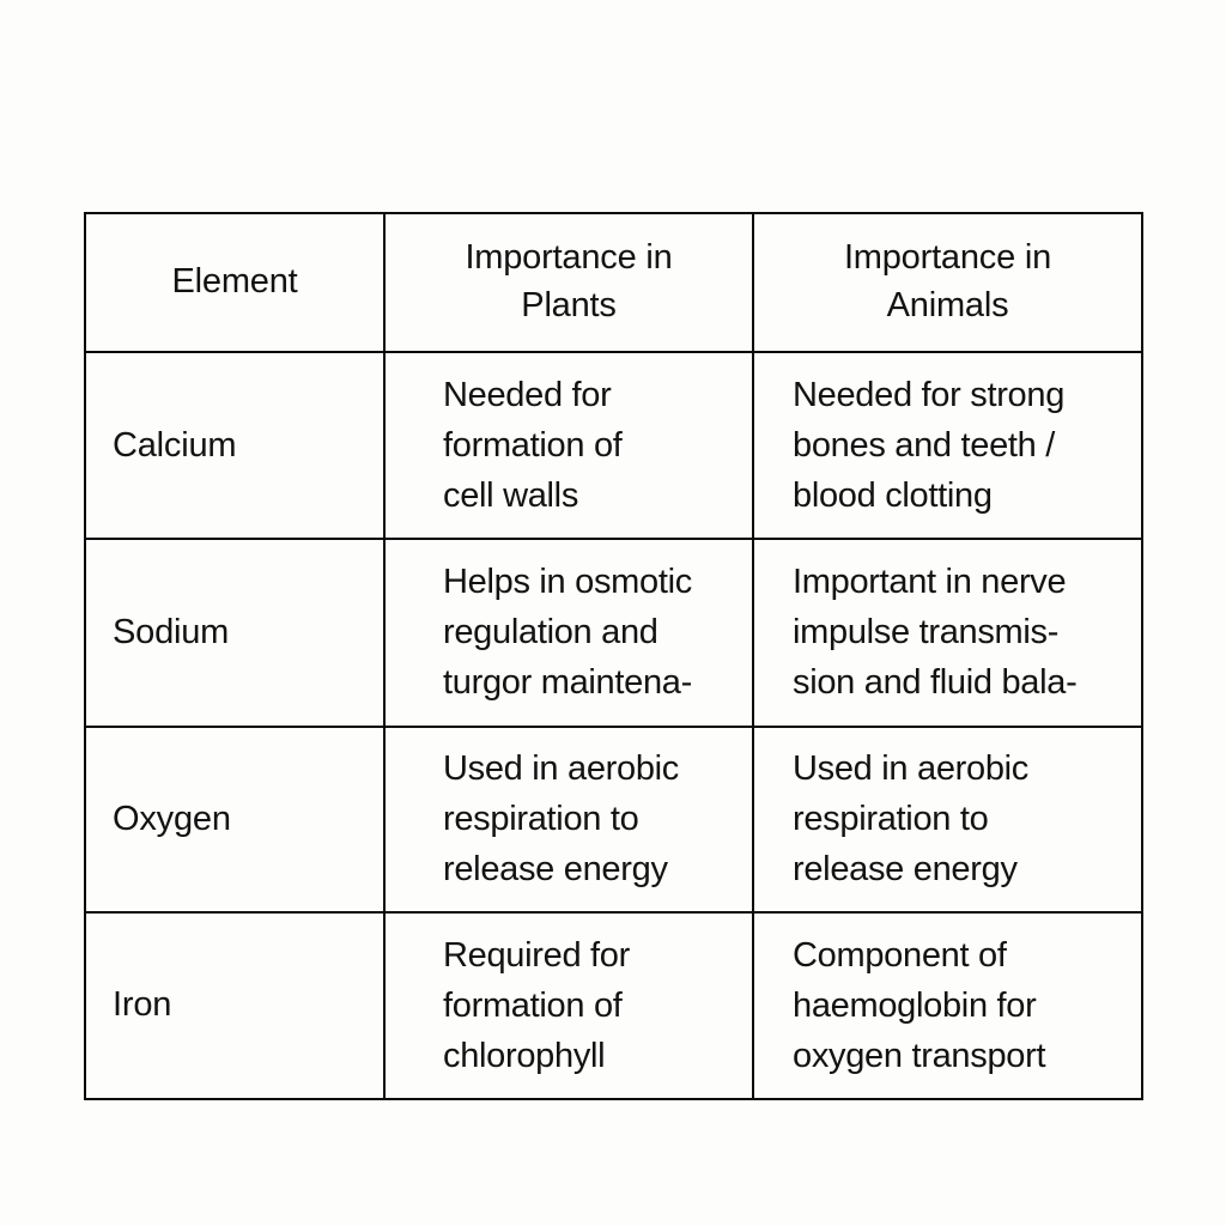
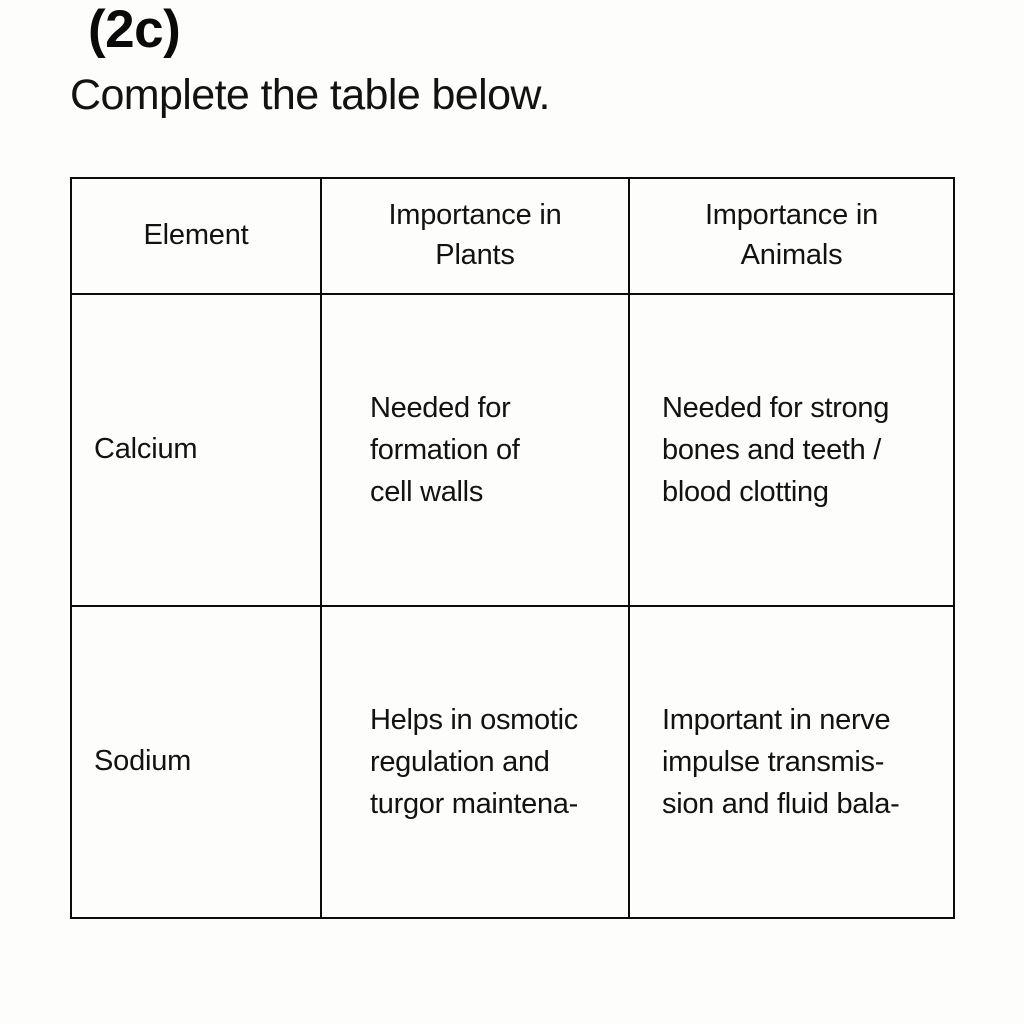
+ (2c)
+ Complete the table below.
  Element	Importance in Plants	Importance in Animals
  Calcium	Needed for formation of cell walls	Needed for strong bones and teeth / blood clotting
  Sodium	Helps in osmotic regulation and turgor maintena-	Important in nerve impulse transmis- sion and fluid bala-
- Oxygen	Used in aerobic respiration to release energy	Used in aerobic respiration to release energy
- Iron	Required for formation of chlorophyll	Component of haemoglobin for oxygen transport
